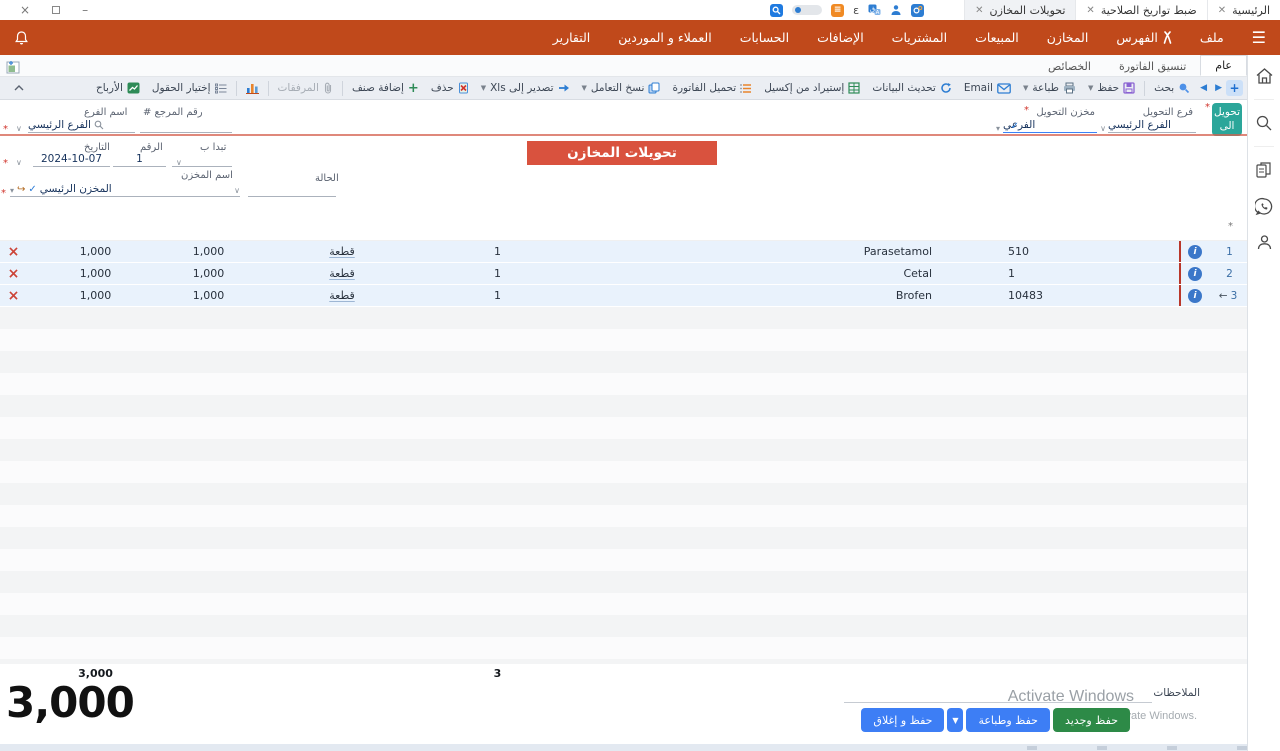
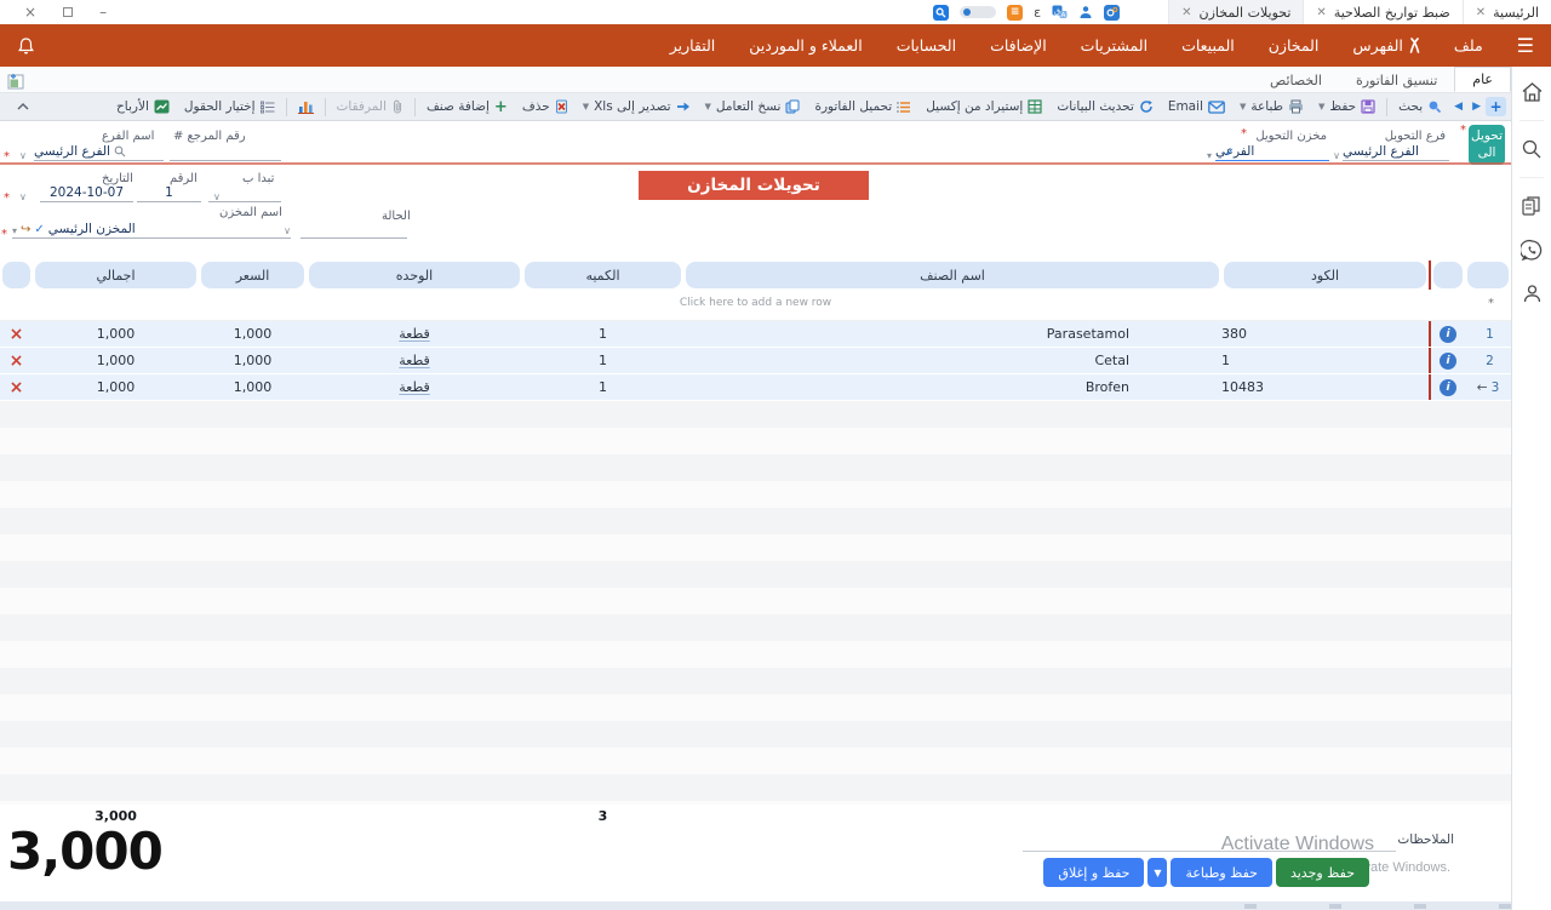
  الرئيسية
  ✕
  ضبط تواريخ الصلاحية
  ✕
  تحويلات المخازن
  ✕
  ق
  ε
  ≡
  –
  ×
  ☰
  ملف
  الفهرس
  المخازن
  المبيعات
  المشتريات
  الإضافات
  الحسابات
  العملاء و الموردين
  التقارير
  عام
  تنسيق الفاتورة
  الخصائص
  +
  ▶
  ◀
  بحث
  حفظ
  ▼
  طباعة
  ▼
  Email
  تحديث البيانات
  إستيراد من إكسيل
  تحميل الفاتورة
  نسخ التعامل
  ▼
  تصدير إلى Xls
  ▼
  حذف
  +
  إضافة صنف
  المرفقات
  إختيار الحقول
  الأرباح
  تحويل الى
  *
  فرع التحويل
  الفرع الرئيسي
  ∨
  مخزن التحويل
  *
  الفرعي
  ✓
  ▾
  رقم المرجع #
  اسم الفرع
  الفرع الرئيسي
  ∨
  *
  تبدا ب
  ∨
  الرقم
  1
  التاريخ
  2024-10-07
  ∨
  *
  اسم المخزن
  الحالة
  ▾
  ↪
  ✓
  المخزن الرئيسي
  ∨
  *
  تحويلات المخازن
+ الكود
+ اسم الصنف
+ الكميه
+ الوحده
+ السعر
+ اجمالي
  *
+ Click here to add a new row
  1
  i
- 510
+ 380
  Parasetamol
  1
  قطعة
  1,000
  1,000
  ×
  2
  i
  1
  Cetal
  1
  قطعة
  1,000
  1,000
  ×
  ←
  3
  i
  10483
  Brofen
  1
  قطعة
  1,000
  1,000
  ×
  3
  3,000
  3,000
  الملاحظات
  Activate Windows
  حفظ وجديد
  حفظ وطباعة
  ▼
  حفظ و إغلاق
